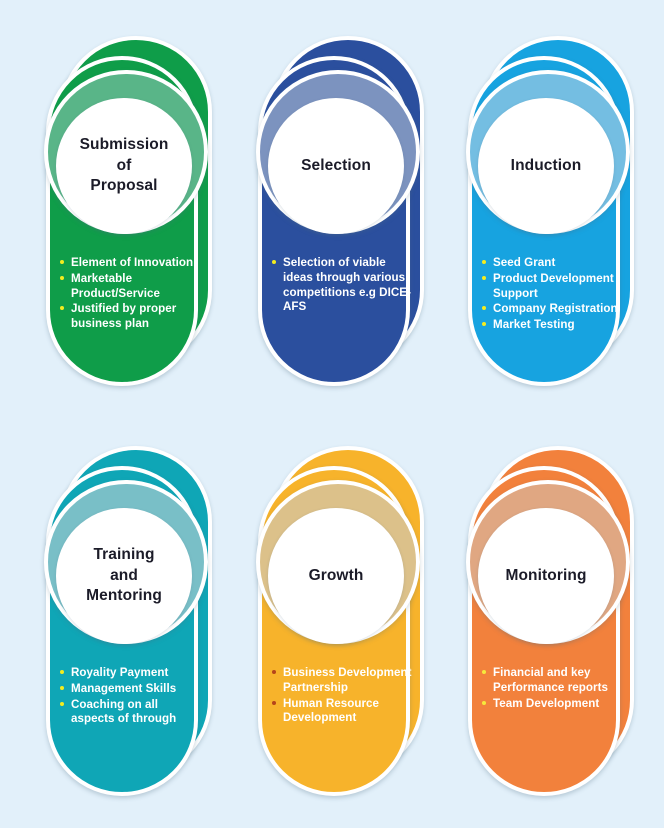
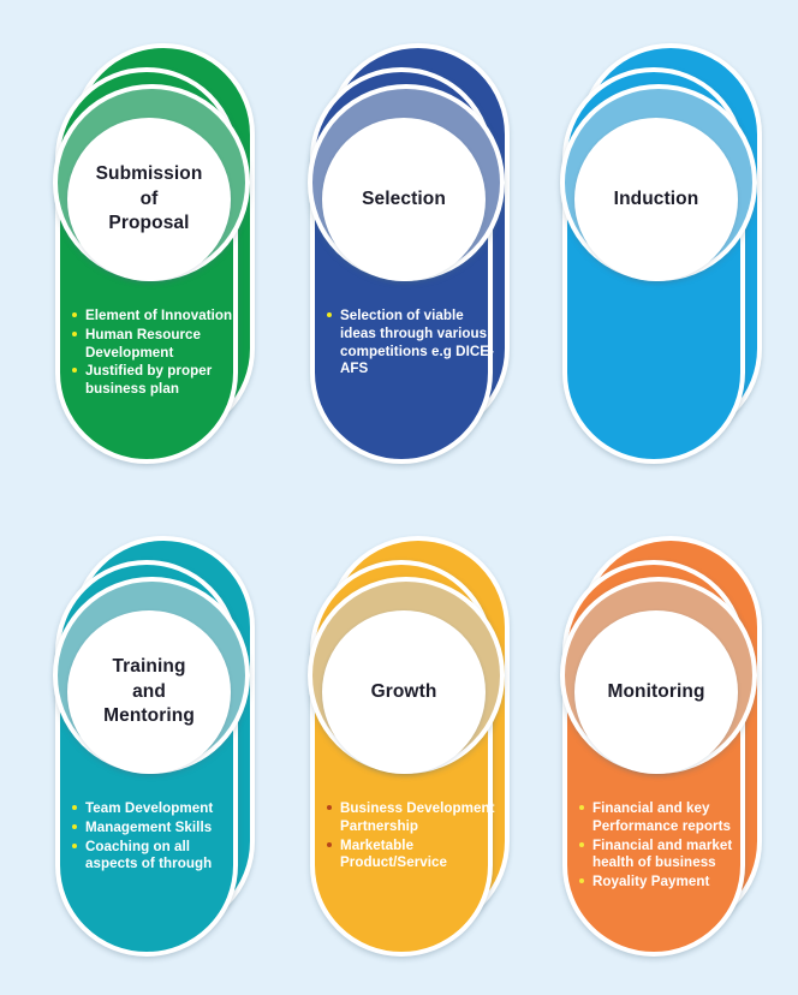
  Submission
  of
  Proposal
  Element of Innovation
- Marketable Product/Service
+ Human Resource Development
  Justified by proper business plan
  Selection
  Selection of viable ideas through various competitions e.g DICE-AFS
  Induction
- Seed Grant
- Product Development Support
- Company Registration
- Market Testing
  Training
  and
  Mentoring
- Royality Payment
+ Team Development
  Management Skills
  Coaching on all aspects of through
  Growth
  Business Development Partnership
- Human Resource Development
+ Marketable Product/Service
  Monitoring
  Financial and key Performance reports
+ Financial and market health of business
- Team Development
+ Royality Payment
